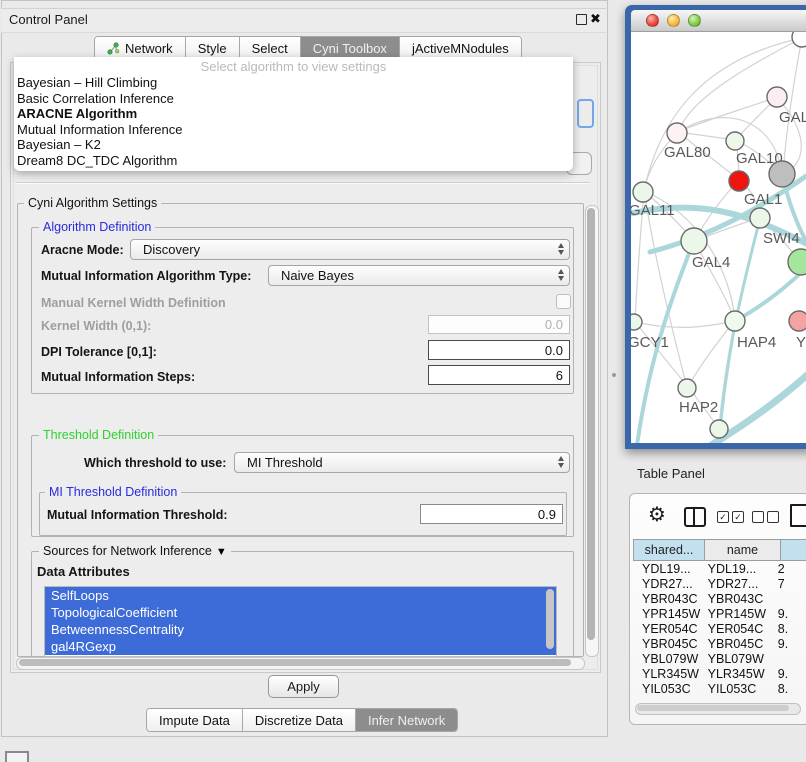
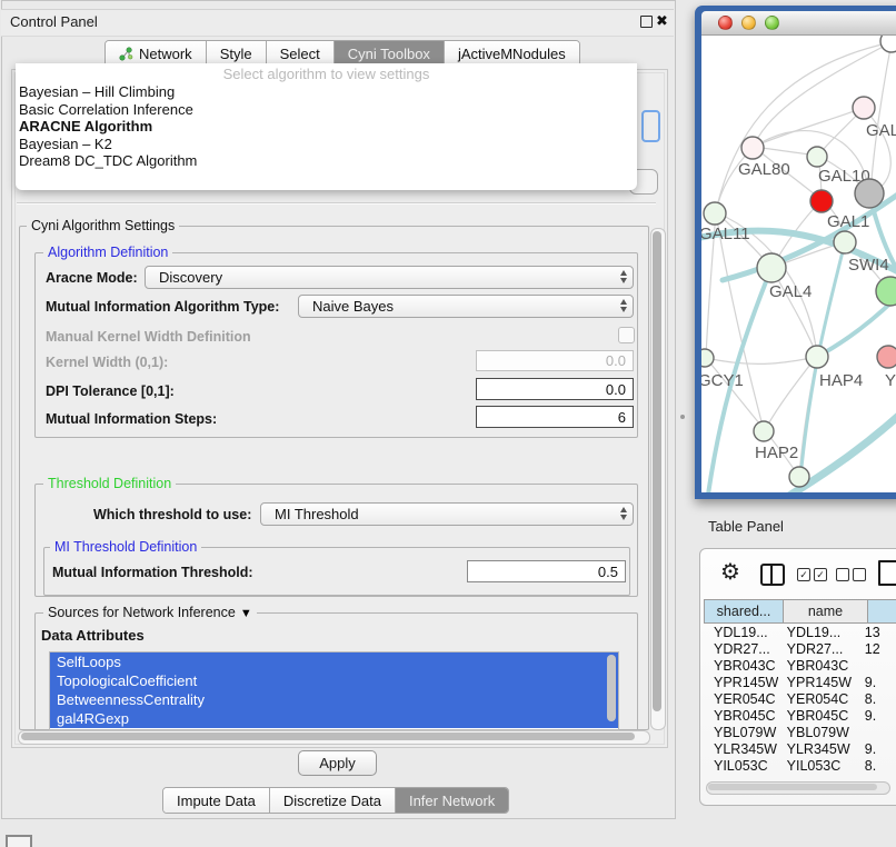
  Control Panel
  ✖
  Network
  Style
  Select
  Cyni Toolbox
  jActiveMNodules
  Cyni Algorithm Settings
  Algorithm Definition
  Aracne Mode:
  Discovery
  Mutual Information Algorithm Type:
  Naive Bayes
  Manual Kernel Width Definition
  Kernel Width (0,1):
  0.0
  DPI Tolerance [0,1]:
  0.0
  Mutual Information Steps:
  6
  Threshold Definition
  Which threshold to use:
  MI Threshold
  MI Threshold Definition
  Mutual Information Threshold:
- 0.9
+ 0.5
  Sources for Network Inference ▼
  Data Attributes
  SelfLoops
  TopologicalCoefficient
  BetweennessCentrality
  gal4RGexp
  Apply
  Impute Data
  Discretize Data
  Infer Network
  GAL
  GAL80
  GAL10
  GAL1
  GAL11
  SWI4
  GAL4
  GCY1
  HAP4
  Y
  HAP2
  Table Panel
  ⚙
  ✓
  ✓
  shared...
  name
  YDL19...
  YDL19...
- 2
+ 13
  YDR27...
  YDR27...
- 7
+ 12
  YBR043C
  YBR043C
  YPR145W
  YPR145W
  9.
  YER054C
  YER054C
  8.
  YBR045C
  YBR045C
  9.
  YBL079W
  YBL079W
  YLR345W
  YLR345W
  9.
  YIL053C
  YIL053C
  8.
  Select algorithm to view settings
  Bayesian – Hill Climbing
  Basic Correlation Inference
  ARACNE Algorithm
- Mutual Information Inference
  Bayesian – K2
  Dream8 DC_TDC Algorithm
